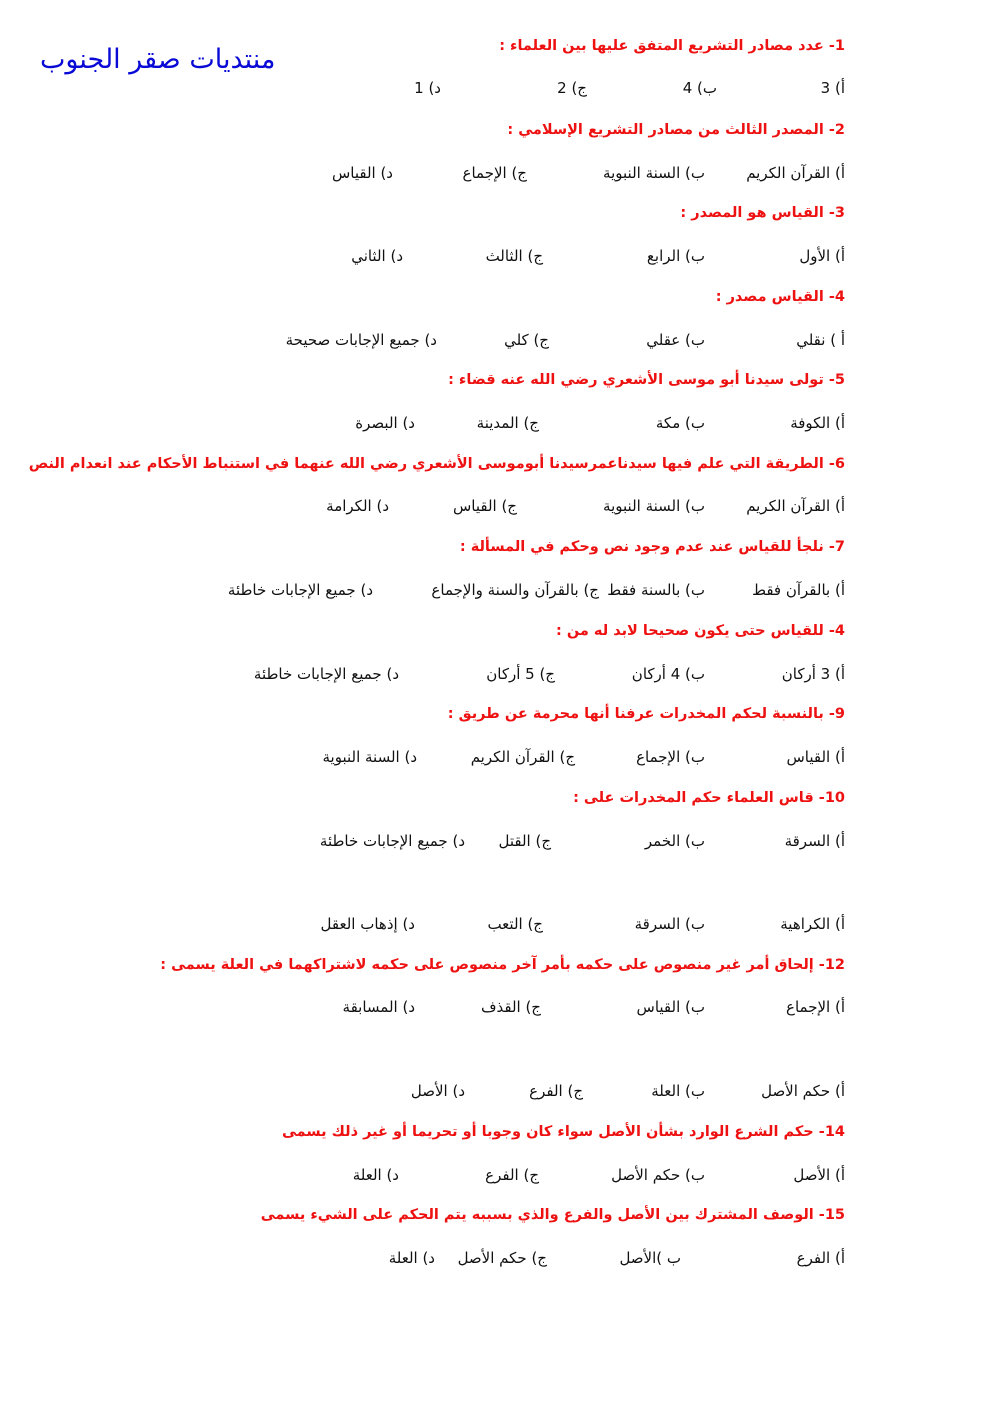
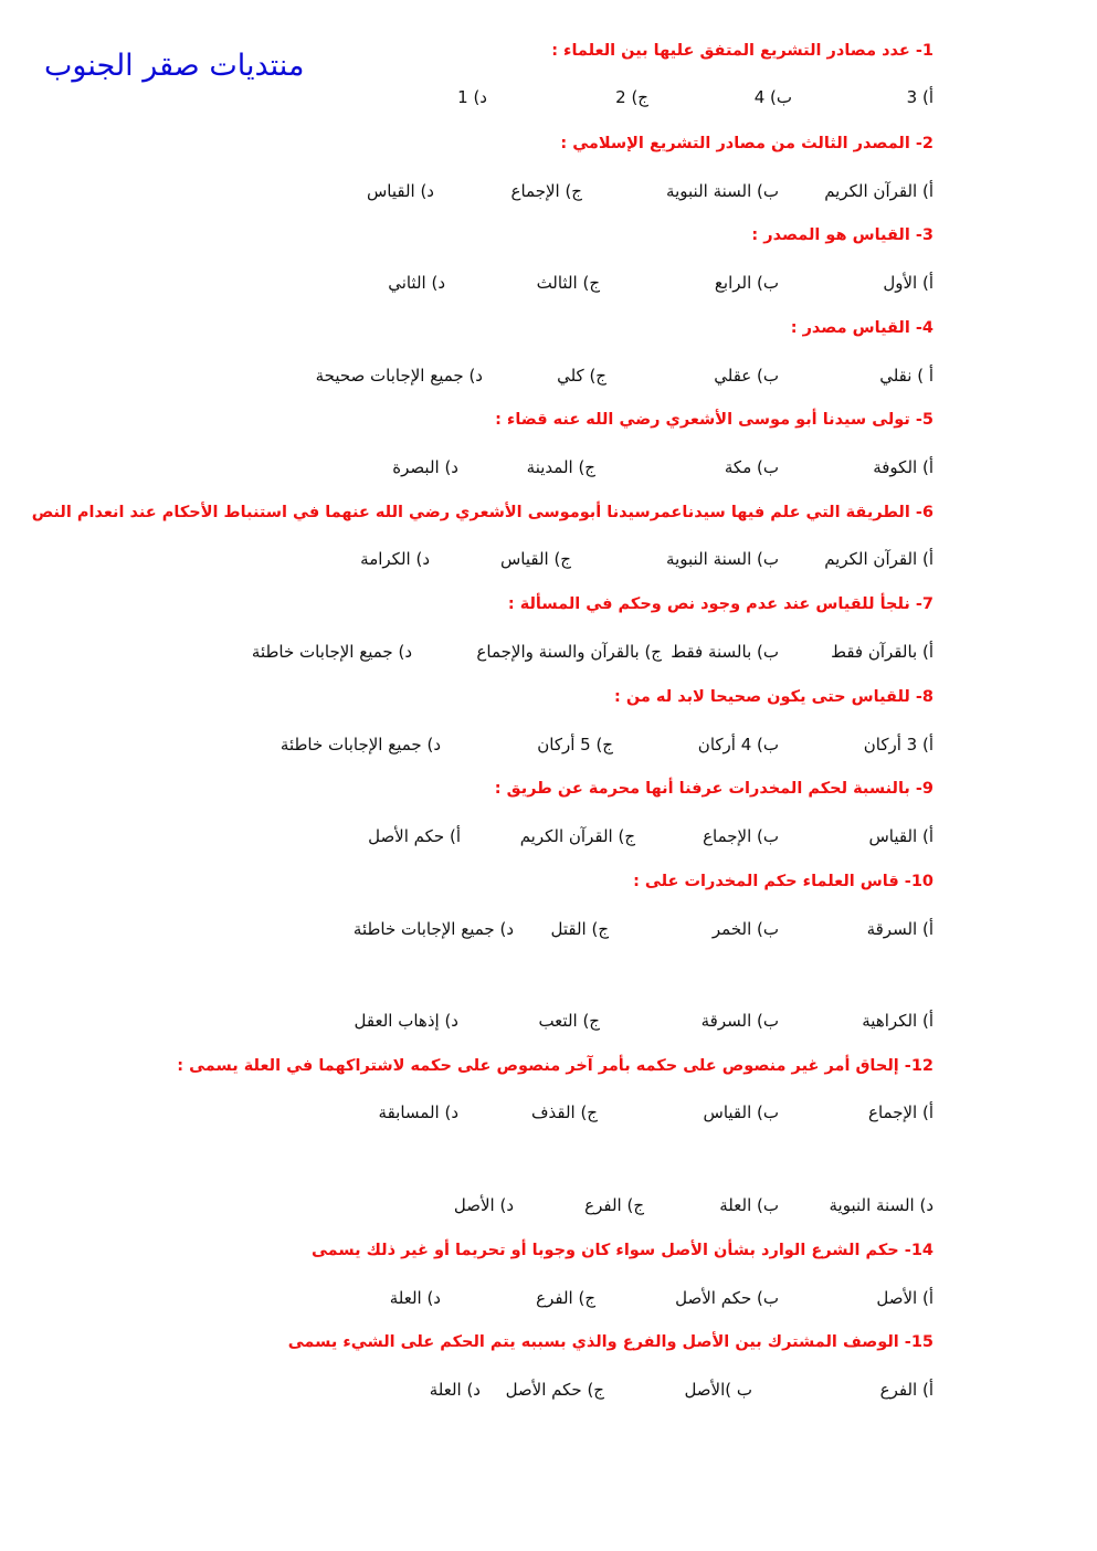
  منتديات صقر الجنوب
  1- عدد مصادر التشريع المتفق عليها بين العلماء :
  أ) 3
  ب) 4
  ج) 2
  د) 1
  2- المصدر الثالث من مصادر التشريع الإسلامي :
  أ) القرآن الكريم
  ب) السنة النبوية
  ج) الإجماع
  د) القياس
  3- القياس هو المصدر :
  أ) الأول
  ب) الرابع
  ج) الثالث
  د) الثاني
  4- القياس مصدر :
  أ ) نقلي
  ب) عقلي
  ج) كلي
  د) جميع الإجابات صحيحة
  5- تولى سيدنا أبو موسى الأشعري رضي الله عنه قضاء :
  أ) الكوفة
  ب) مكة
  ج) المدينة
  د) البصرة
  6- الطريقة التي علم فيها سيدناعمرسيدنا أبوموسى الأشعري رضي الله عنهما في استنباط الأحكام عند انعدام النص
  أ) القرآن الكريم
  ب) السنة النبوية
  ج) القياس
  د) الكرامة
  7- نلجأ للقياس عند عدم وجود نص وحكم في المسألة :
  أ) بالقرآن فقط
  ب) بالسنة فقط
  ج) بالقرآن والسنة والإجماع
  د) جميع الإجابات خاطئة
- 4- للقياس حتى يكون صحيحا لابد له من :
+ 8- للقياس حتى يكون صحيحا لابد له من :
  أ) 3 أركان
  ب) 4 أركان
  ج) 5 أركان
  د) جميع الإجابات خاطئة
  9- بالنسبة لحكم المخدرات عرفنا أنها محرمة عن طريق :
  أ) القياس
  ب) الإجماع
  ج) القرآن الكريم
- د) السنة النبوية
+ أ) حكم الأصل
  10- قاس العلماء حكم المخدرات على :
  أ) السرقة
  ب) الخمر
  ج) القتل
  د) جميع الإجابات خاطئة
  أ) الكراهية
  ب) السرقة
  ج) التعب
  د) إذهاب العقل
  12- إلحاق أمر غير منصوص على حكمه بأمر آخر منصوص على حكمه لاشتراكهما في العلة يسمى :
  أ) الإجماع
  ب) القياس
  ج) القذف
  د) المسابقة
- أ) حكم الأصل
+ د) السنة النبوية
  ب) العلة
  ج) الفرع
  د) الأصل
  14- حكم الشرع الوارد بشأن الأصل سواء كان وجوبا أو تحريما أو غير ذلك يسمى
  أ) الأصل
  ب) حكم الأصل
  ج) الفرع
  د) العلة
  15- الوصف المشترك بين الأصل والفرع والذي بسببه يتم الحكم على الشيء يسمى
  أ) الفرع
  ب )الأصل
  ج) حكم الأصل
  د) العلة
